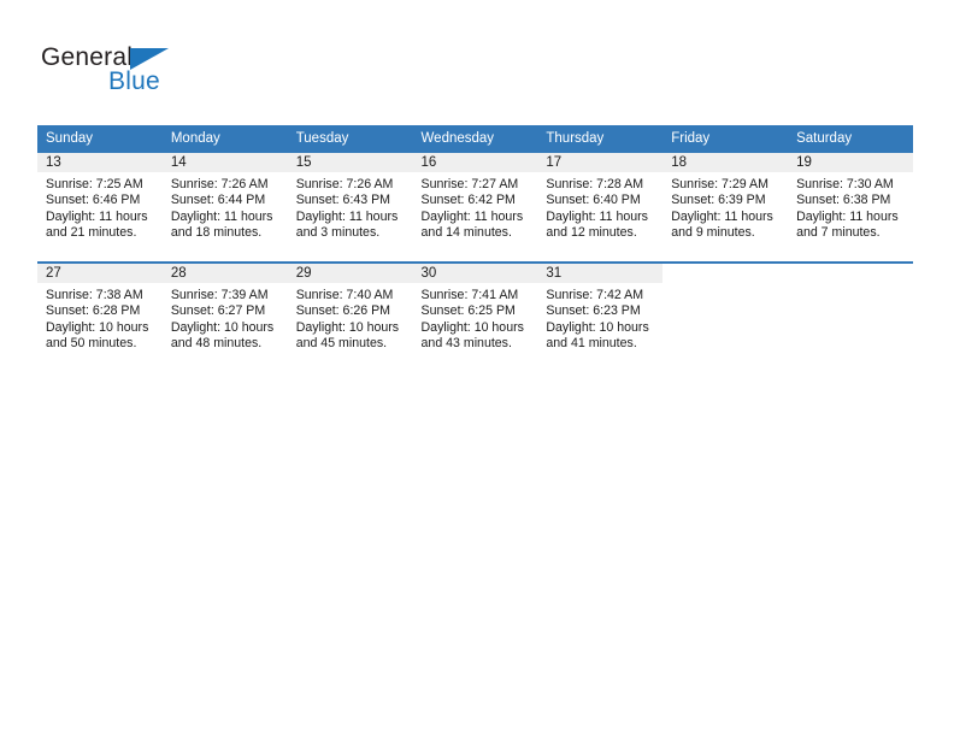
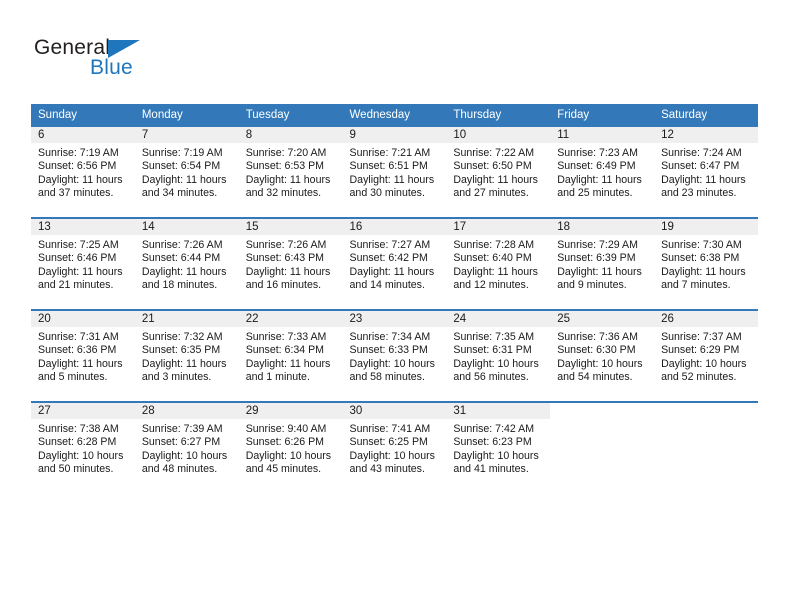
  General
  Blue
  Sunday	Monday	Tuesday	Wednesday	Thursday	Friday	Saturday
+ 6Sunrise: 7:19 AMSunset: 6:56 PMDaylight: 11 hoursand 37 minutes.	7Sunrise: 7:19 AMSunset: 6:54 PMDaylight: 11 hoursand 34 minutes.	8Sunrise: 7:20 AMSunset: 6:53 PMDaylight: 11 hoursand 32 minutes.	9Sunrise: 7:21 AMSunset: 6:51 PMDaylight: 11 hoursand 30 minutes.	10Sunrise: 7:22 AMSunset: 6:50 PMDaylight: 11 hoursand 27 minutes.	11Sunrise: 7:23 AMSunset: 6:49 PMDaylight: 11 hoursand 25 minutes.	12Sunrise: 7:24 AMSunset: 6:47 PMDaylight: 11 hoursand 23 minutes.
- 13Sunrise: 7:25 AMSunset: 6:46 PMDaylight: 11 hoursand 21 minutes.	14Sunrise: 7:26 AMSunset: 6:44 PMDaylight: 11 hoursand 18 minutes.	15Sunrise: 7:26 AMSunset: 6:43 PMDaylight: 11 hoursand 3 minutes.	16Sunrise: 7:27 AMSunset: 6:42 PMDaylight: 11 hoursand 14 minutes.	17Sunrise: 7:28 AMSunset: 6:40 PMDaylight: 11 hoursand 12 minutes.	18Sunrise: 7:29 AMSunset: 6:39 PMDaylight: 11 hoursand 9 minutes.	19Sunrise: 7:30 AMSunset: 6:38 PMDaylight: 11 hoursand 7 minutes.
+ 13Sunrise: 7:25 AMSunset: 6:46 PMDaylight: 11 hoursand 21 minutes.	14Sunrise: 7:26 AMSunset: 6:44 PMDaylight: 11 hoursand 18 minutes.	15Sunrise: 7:26 AMSunset: 6:43 PMDaylight: 11 hoursand 16 minutes.	16Sunrise: 7:27 AMSunset: 6:42 PMDaylight: 11 hoursand 14 minutes.	17Sunrise: 7:28 AMSunset: 6:40 PMDaylight: 11 hoursand 12 minutes.	18Sunrise: 7:29 AMSunset: 6:39 PMDaylight: 11 hoursand 9 minutes.	19Sunrise: 7:30 AMSunset: 6:38 PMDaylight: 11 hoursand 7 minutes.
+ 20Sunrise: 7:31 AMSunset: 6:36 PMDaylight: 11 hoursand 5 minutes.	21Sunrise: 7:32 AMSunset: 6:35 PMDaylight: 11 hoursand 3 minutes.	22Sunrise: 7:33 AMSunset: 6:34 PMDaylight: 11 hoursand 1 minute.	23Sunrise: 7:34 AMSunset: 6:33 PMDaylight: 10 hoursand 58 minutes.	24Sunrise: 7:35 AMSunset: 6:31 PMDaylight: 10 hoursand 56 minutes.	25Sunrise: 7:36 AMSunset: 6:30 PMDaylight: 10 hoursand 54 minutes.	26Sunrise: 7:37 AMSunset: 6:29 PMDaylight: 10 hoursand 52 minutes.
- 27Sunrise: 7:38 AMSunset: 6:28 PMDaylight: 10 hoursand 50 minutes.	28Sunrise: 7:39 AMSunset: 6:27 PMDaylight: 10 hoursand 48 minutes.	29Sunrise: 7:40 AMSunset: 6:26 PMDaylight: 10 hoursand 45 minutes.	30Sunrise: 7:41 AMSunset: 6:25 PMDaylight: 10 hoursand 43 minutes.	31Sunrise: 7:42 AMSunset: 6:23 PMDaylight: 10 hoursand 41 minutes.
+ 27Sunrise: 7:38 AMSunset: 6:28 PMDaylight: 10 hoursand 50 minutes.	28Sunrise: 7:39 AMSunset: 6:27 PMDaylight: 10 hoursand 48 minutes.	29Sunrise: 9:40 AMSunset: 6:26 PMDaylight: 10 hoursand 45 minutes.	30Sunrise: 7:41 AMSunset: 6:25 PMDaylight: 10 hoursand 43 minutes.	31Sunrise: 7:42 AMSunset: 6:23 PMDaylight: 10 hoursand 41 minutes.
